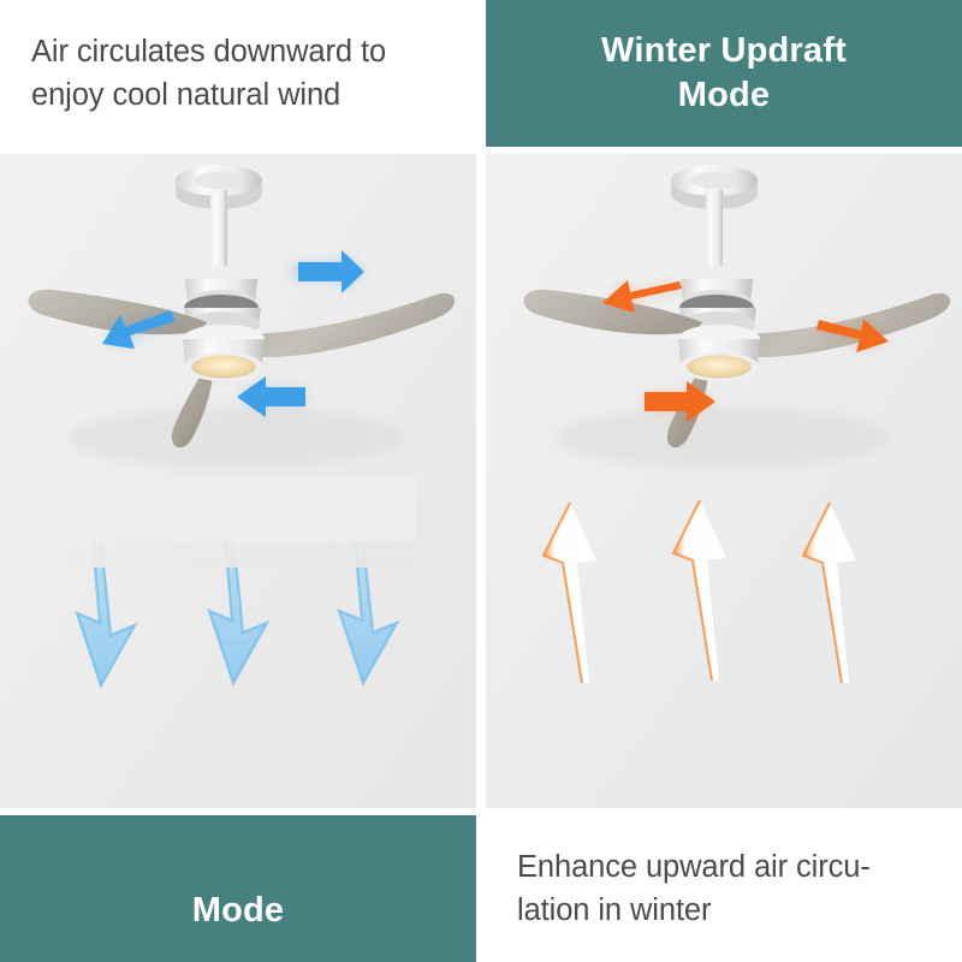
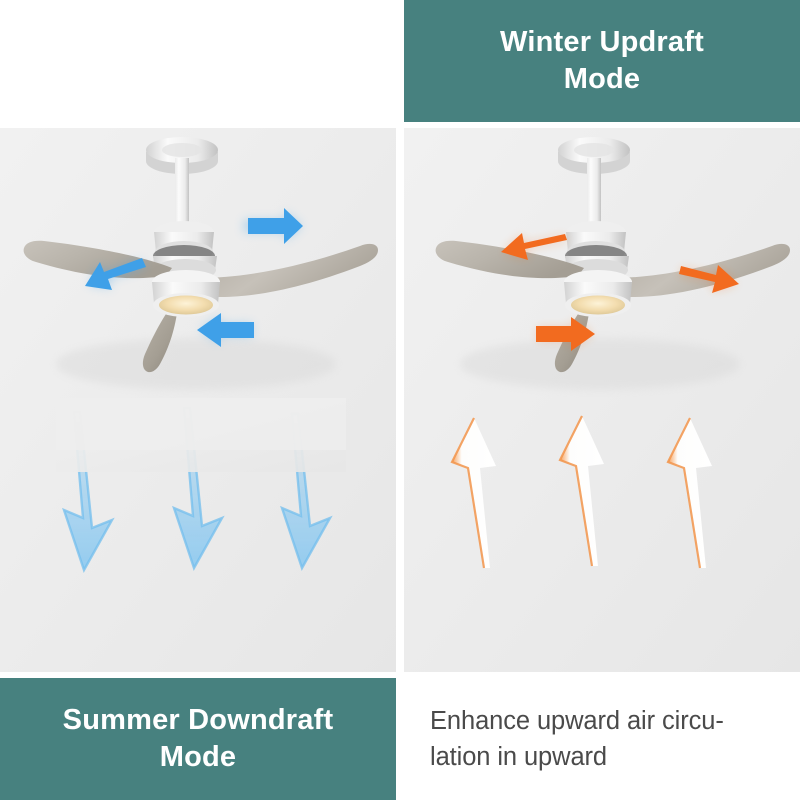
- Air circulates downward to enjoy cool natural wind
  Winter Updraft
  Mode
+ Summer Downdraft
  Mode
- Enhance upward air circu- lation in winter
+ Enhance upward air circu- lation in upward
